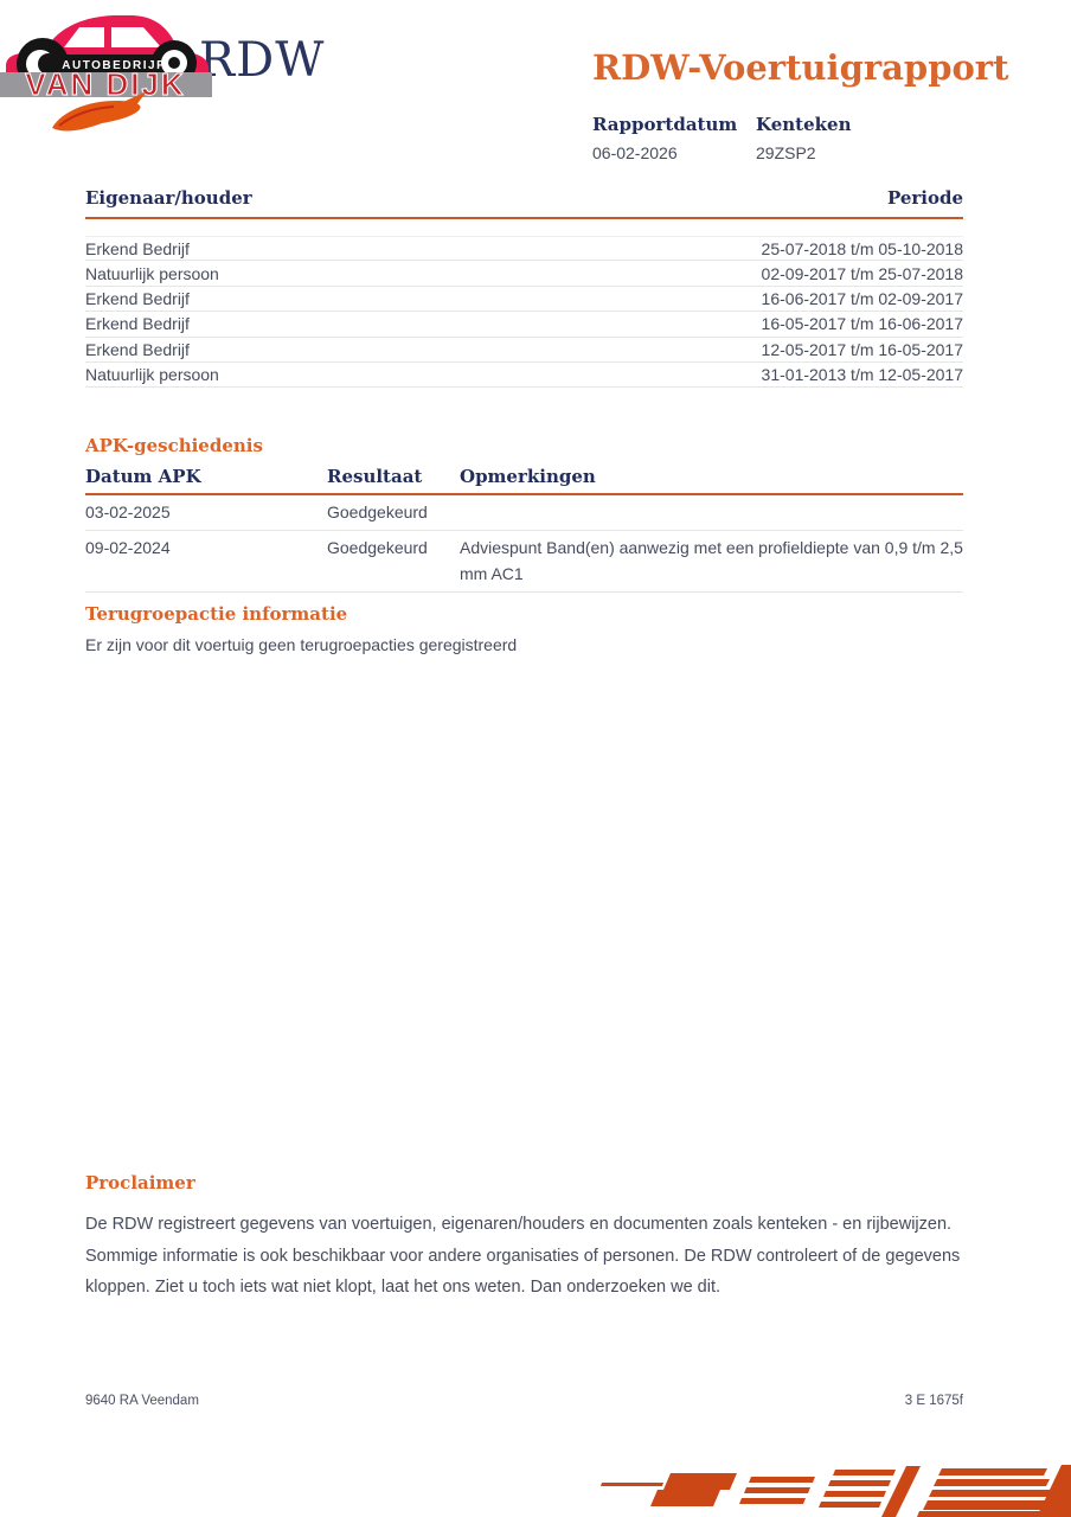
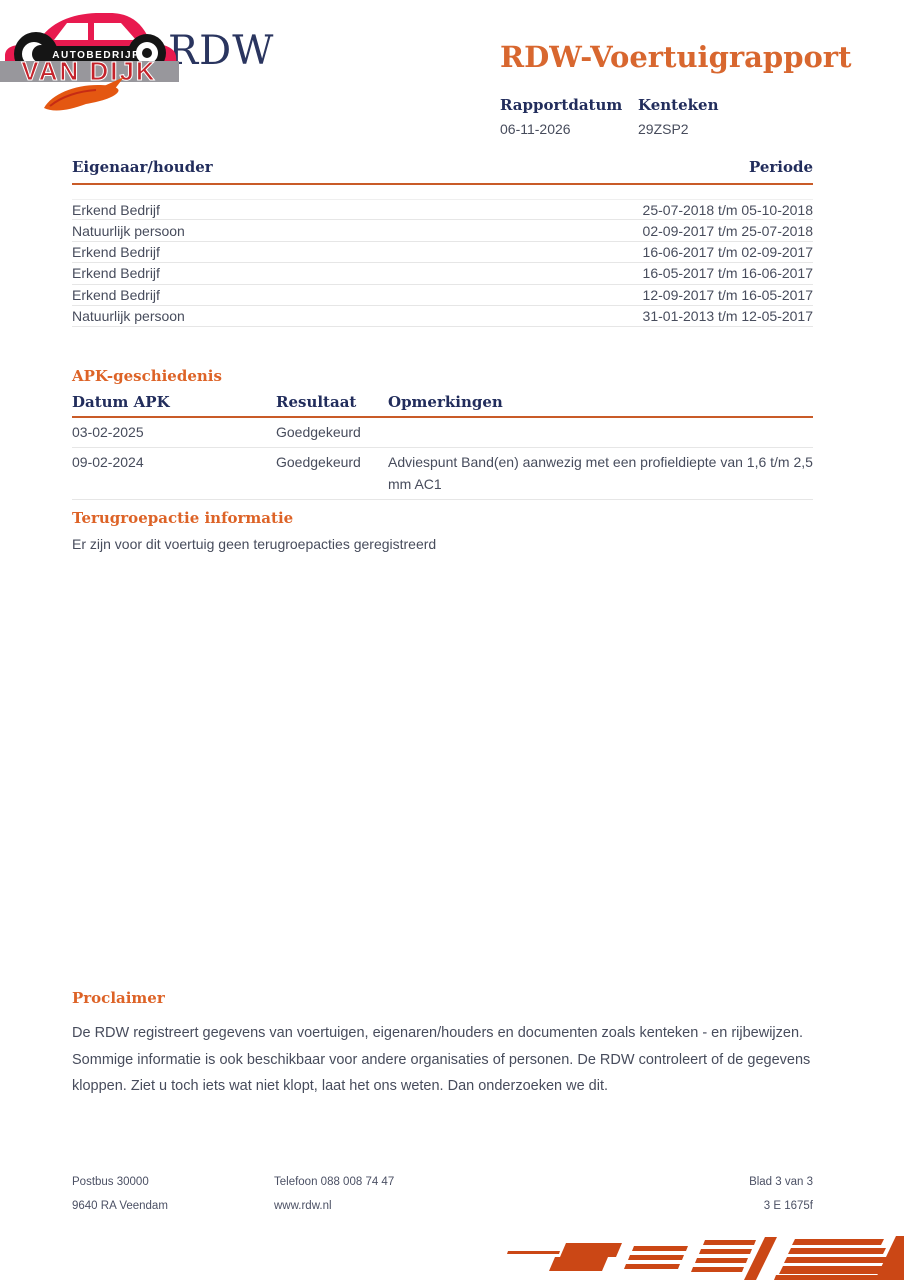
  RDW
  AUTOBEDRIJF
  VAN DIJK
  RDW-Voertuigrapport
  Rapportdatum
- 06-02-2026
+ 06-11-2026
  Kenteken
  29ZSP2
  Eigenaar/houder
  Periode
  Erkend Bedrijf
  25-07-2018 t/m 05-10-2018
  Natuurlijk persoon
  02-09-2017 t/m 25-07-2018
  Erkend Bedrijf
  16-06-2017 t/m 02-09-2017
  Erkend Bedrijf
  16-05-2017 t/m 16-06-2017
  Erkend Bedrijf
- 12-05-2017 t/m 16-05-2017
+ 12-09-2017 t/m 16-05-2017
  Natuurlijk persoon
  31-01-2013 t/m 12-05-2017
  APK-geschiedenis
  Datum APK
  Resultaat
  Opmerkingen
  03-02-2025
  Goedgekeurd
  09-02-2024
  Goedgekeurd
- Adviespunt Band(en) aanwezig met een profieldiepte van 0,9 t/m 2,5 mm AC1
+ Adviespunt Band(en) aanwezig met een profieldiepte van 1,6 t/m 2,5 mm AC1
  Terugroepactie informatie
  Er zijn voor dit voertuig geen terugroepacties geregistreerd
  Proclaimer
  De RDW registreert gegevens van voertuigen, eigenaren/houders en documenten zoals kenteken - en rijbewijzen. Sommige informatie is ook beschikbaar voor andere organisaties of personen. De RDW controleert of de gegevens kloppen. Ziet u toch iets wat niet klopt, laat het ons weten. Dan onderzoeken we dit.
+ Postbus 30000
+ Telefoon 088 008 74 47
+ Blad 3 van 3
  9640 RA Veendam
+ www.rdw.nl
  3 E 1675f
